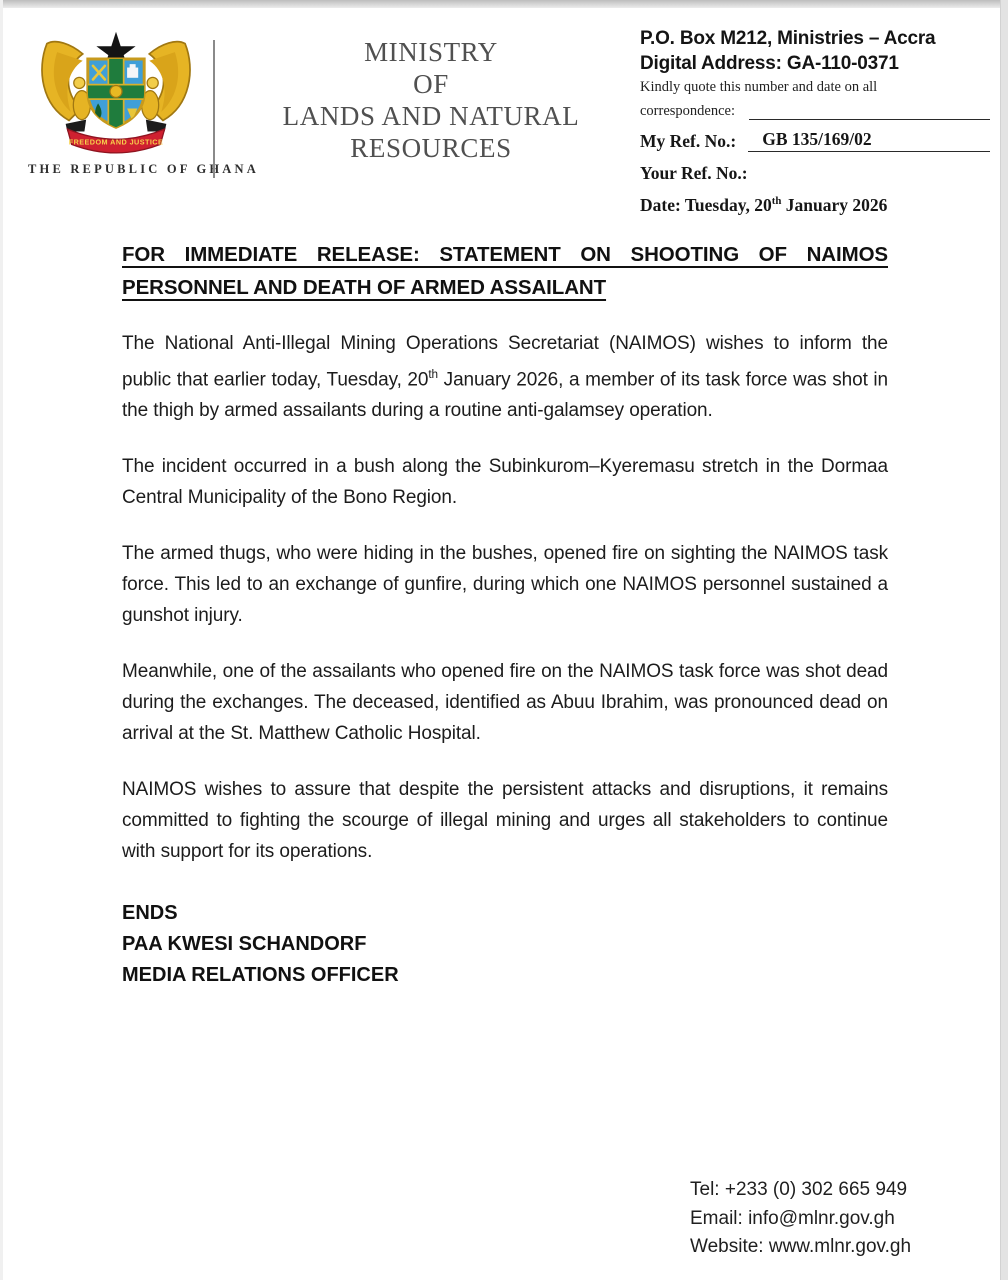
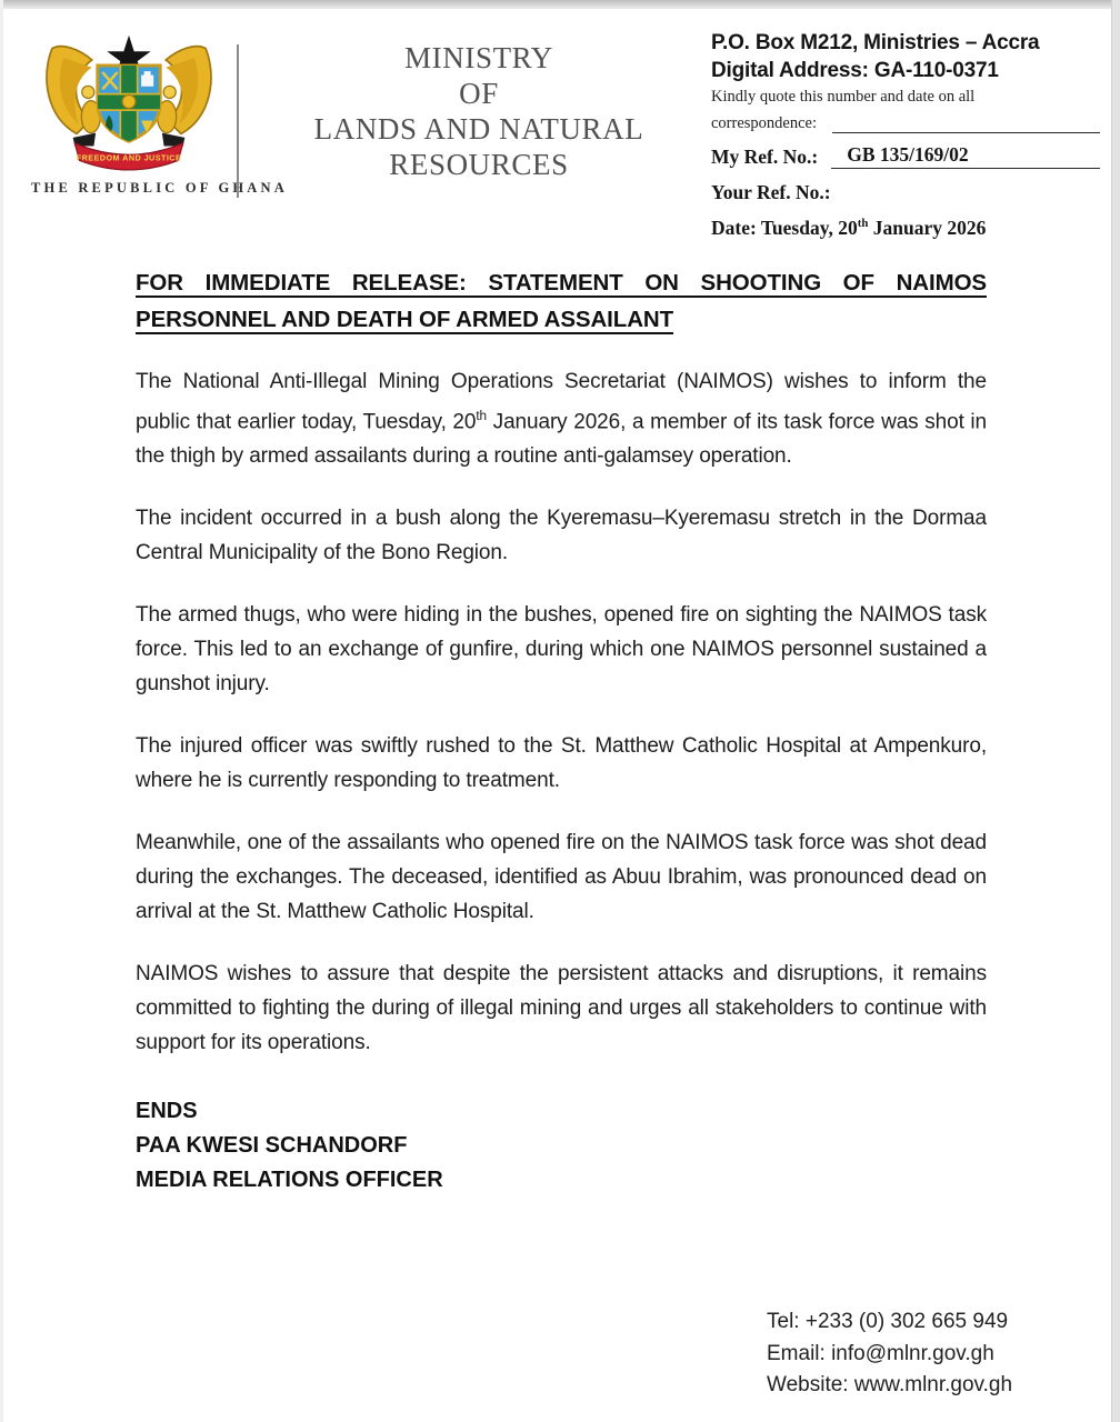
  FREEDOM AND JUSTICE
  THE REPUBLIC OF GHANA
  MINISTRY
  OF
  LANDS AND NATURAL
  RESOURCES
  P.O. Box M212, Ministries – Accra
  Digital Address: GA-110-0371
  Kindly quote this number and date on all
  correspondence:
  My Ref. No.:
  GB 135/169/02
  Your Ref. No.:
  Date: Tuesday, 20th January 2026
  FOR IMMEDIATE RELEASE: STATEMENT ON SHOOTING OF NAIMOS
  PERSONNEL AND DEATH OF ARMED ASSAILANT
  The National Anti-Illegal Mining Operations Secretariat (NAIMOS) wishes to inform the public that earlier today, Tuesday, 20th January 2026, a member of its task force was shot in the thigh by armed assailants during a routine anti-galamsey operation.
- The incident occurred in a bush along the Subinkurom–Kyeremasu stretch in the Dormaa Central Municipality of the Bono Region.
+ The incident occurred in a bush along the Kyeremasu–Kyeremasu stretch in the Dormaa Central Municipality of the Bono Region.
  The armed thugs, who were hiding in the bushes, opened fire on sighting the NAIMOS task force. This led to an exchange of gunfire, during which one NAIMOS personnel sustained a gunshot injury.
+ The injured officer was swiftly rushed to the St. Matthew Catholic Hospital at Ampenkuro, where he is currently responding to treatment.
  Meanwhile, one of the assailants who opened fire on the NAIMOS task force was shot dead during the exchanges. The deceased, identified as Abuu Ibrahim, was pronounced dead on arrival at the St. Matthew Catholic Hospital.
- NAIMOS wishes to assure that despite the persistent attacks and disruptions, it remains committed to fighting the scourge of illegal mining and urges all stakeholders to continue with support for its operations.
+ NAIMOS wishes to assure that despite the persistent attacks and disruptions, it remains committed to fighting the during of illegal mining and urges all stakeholders to continue with support for its operations.
  ENDS
  PAA KWESI SCHANDORF
  MEDIA RELATIONS OFFICER
  Tel: +233 (0) 302 665 949
  Email: info@mlnr.gov.gh
  Website: www.mlnr.gov.gh
